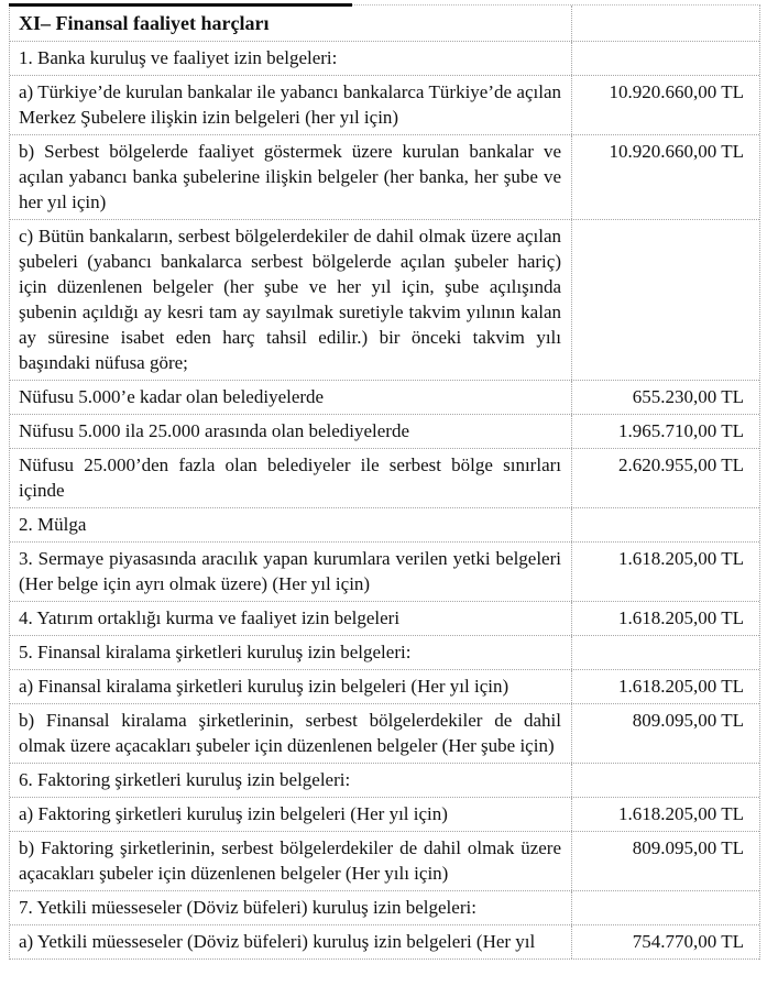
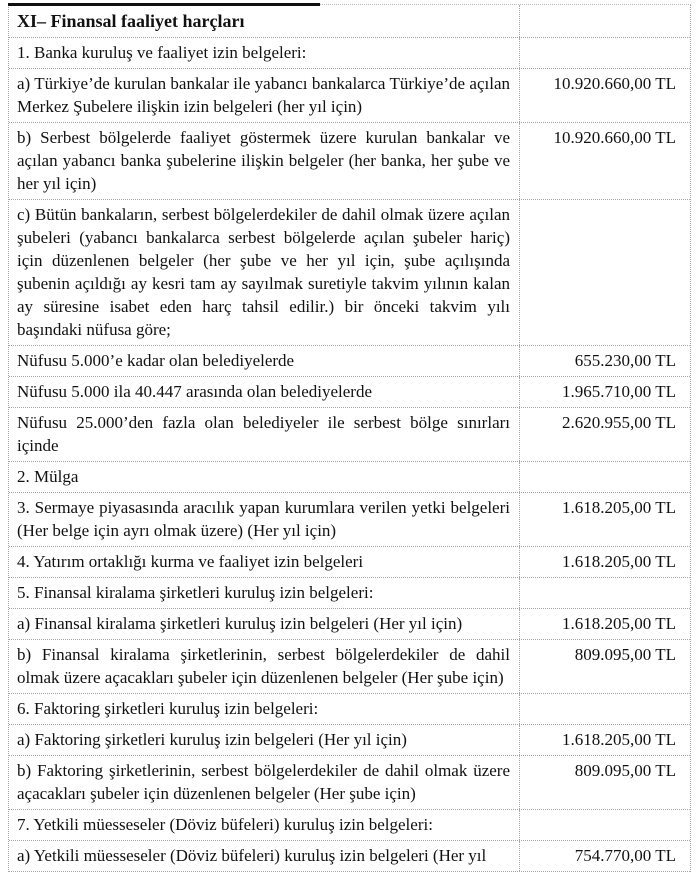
  XI– Finansal faaliyet harçları
  1. Banka kuruluş ve faaliyet izin belgeleri:
  a) Türkiye’de kurulan bankalar ile yabancı bankalarca Türkiye’de açılan Merkez Şubelere ilişkin izin belgeleri (her yıl için)
  10.920.660,00 TL
  b) Serbest bölgelerde faaliyet göstermek üzere kurulan bankalar ve açılan yabancı banka şubelerine ilişkin belgeler (her banka, her şube ve her yıl için)
  10.920.660,00 TL
  c) Bütün bankaların, serbest bölgelerdekiler de dahil olmak üzere açılan şubeleri (yabancı bankalarca serbest bölgelerde açılan şubeler hariç) için düzenlenen belgeler (her şube ve her yıl için, şube açılışında şubenin açıldığı ay kesri tam ay sayılmak suretiyle takvim yılının kalan ay süresine isabet eden harç tahsil edilir.) bir önceki takvim yılı başındaki nüfusa göre;
  Nüfusu 5.000’e kadar olan belediyelerde
  655.230,00 TL
- Nüfusu 5.000 ila 25.000 arasında olan belediyelerde
+ Nüfusu 5.000 ila 40.447 arasında olan belediyelerde
  1.965.710,00 TL
  Nüfusu 25.000’den fazla olan belediyeler ile serbest bölge sınırları içinde
  2.620.955,00 TL
  2. Mülga
  3. Sermaye piyasasında aracılık yapan kurumlara verilen yetki belgeleri (Her belge için ayrı olmak üzere) (Her yıl için)
  1.618.205,00 TL
  4. Yatırım ortaklığı kurma ve faaliyet izin belgeleri
  1.618.205,00 TL
  5. Finansal kiralama şirketleri kuruluş izin belgeleri:
  a) Finansal kiralama şirketleri kuruluş izin belgeleri (Her yıl için)
  1.618.205,00 TL
  b) Finansal kiralama şirketlerinin, serbest bölgelerdekiler de dahil olmak üzere açacakları şubeler için düzenlenen belgeler (Her şube için)
  809.095,00 TL
  6. Faktoring şirketleri kuruluş izin belgeleri:
  a) Faktoring şirketleri kuruluş izin belgeleri (Her yıl için)
  1.618.205,00 TL
- b) Faktoring şirketlerinin, serbest bölgelerdekiler de dahil olmak üzere açacakları şubeler için düzenlenen belgeler (Her yılı için)
+ b) Faktoring şirketlerinin, serbest bölgelerdekiler de dahil olmak üzere açacakları şubeler için düzenlenen belgeler (Her şube için)
  809.095,00 TL
  7. Yetkili müesseseler (Döviz büfeleri) kuruluş izin belgeleri:
  a) Yetkili müesseseler (Döviz büfeleri) kuruluş izin belgeleri (Her yıl
  754.770,00 TL
